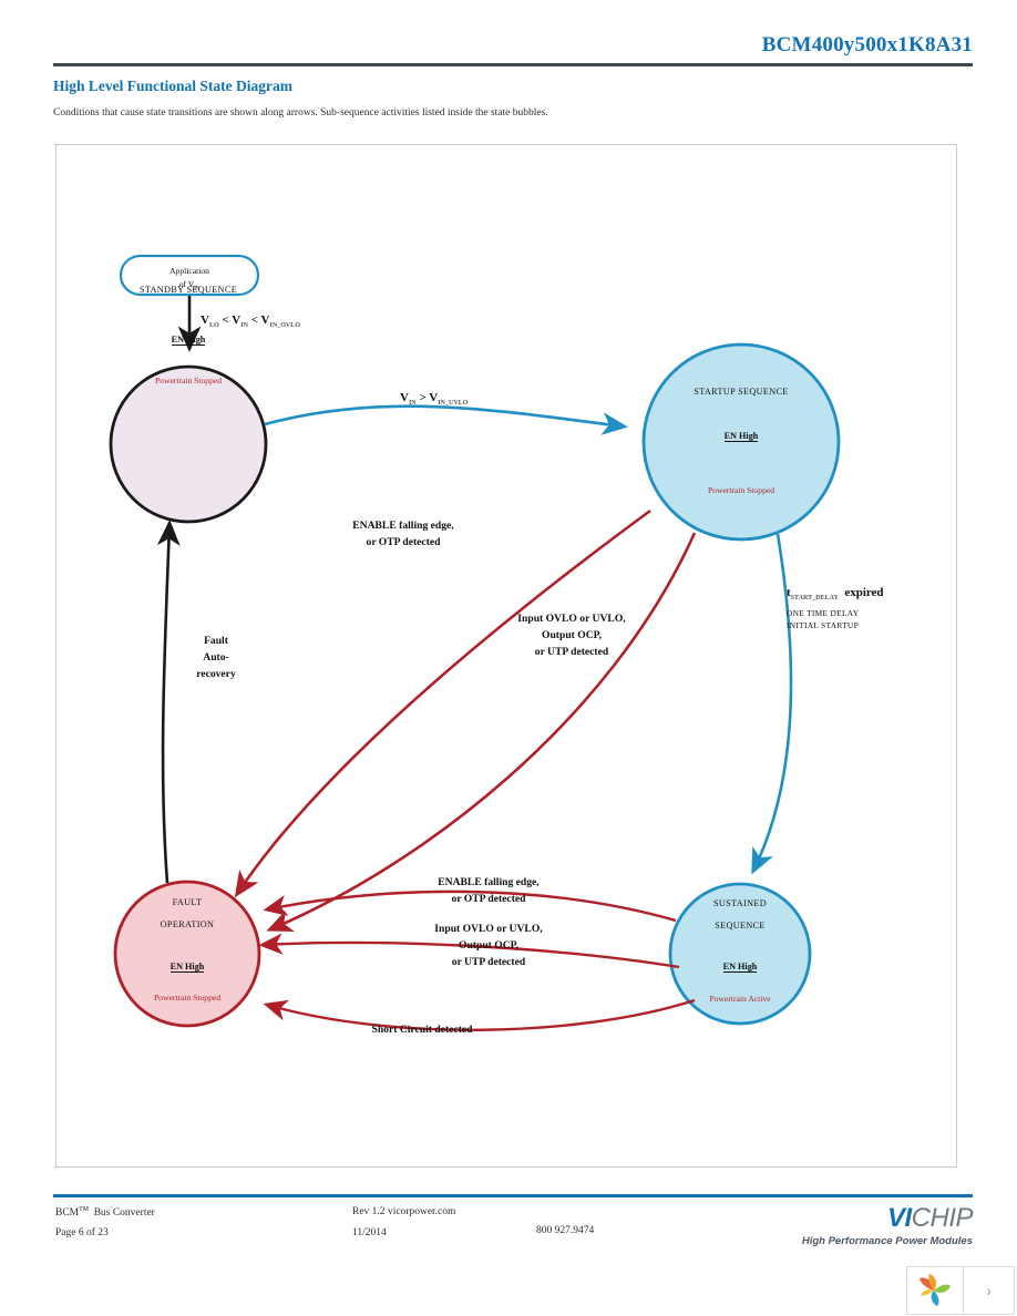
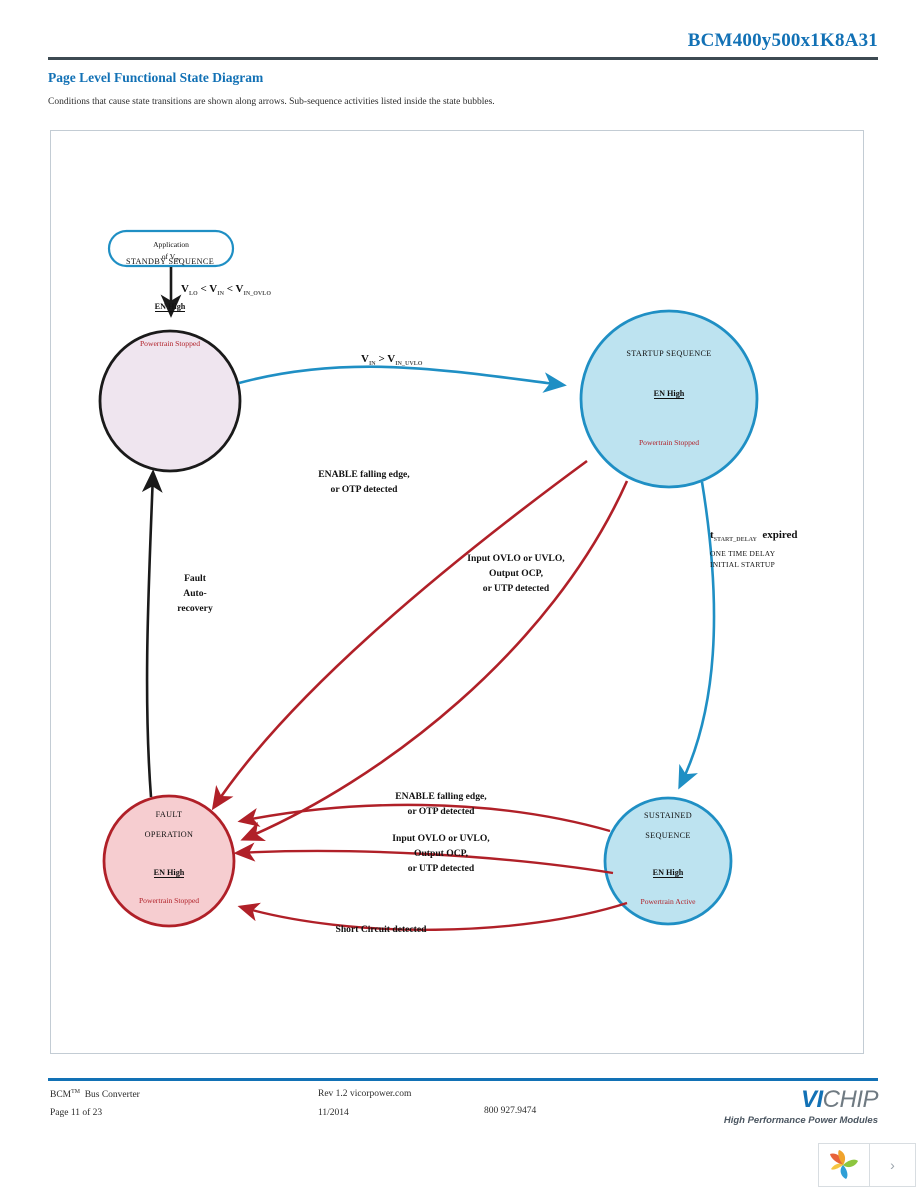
  BCM400y500x1K8A31
- High Level Functional State Diagram
+ Page Level Functional State Diagram
  Conditions that cause state transitions are shown along arrows. Sub-sequence activities listed inside the state bubbles.
  Application
  STANDBY SEQUENCE
  EN High
  Powertrain Stopped
  STARTUP SEQUENCE
  EN High
  Powertrain Stopped
  SUSTAINED
  SEQUENCE
  EN High
  Powertrain Active
  FAULT
  OPERATION
  EN High
  Powertrain Stopped
  ONE TIME DELAY
  INITIAL STARTUP
  ENABLE falling edge,
  or OTP detected
  Input OVLO or UVLO,
  Output OCP,
  or UTP detected
  Fault
  Auto-
  recovery
  ENABLE falling edge,
  or OTP detected
  Input OVLO or UVLO,
  Output OCP,
  or UTP detected
  Short Circuit detected
  BCM Bus Converter
- Page 6 of 23
+ Page 11 of 23
  Rev 1.2 vicorpower.com
  11/2014
  800 927.9474
  VICHIP
  High Performance Power Modules
  ›
